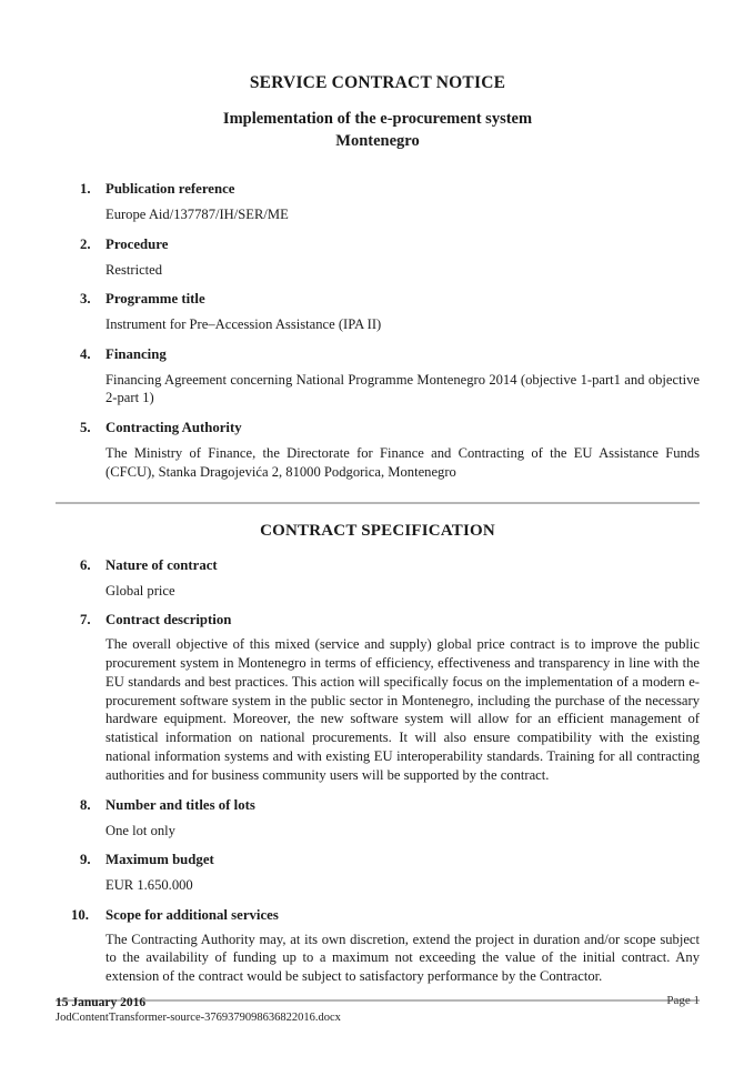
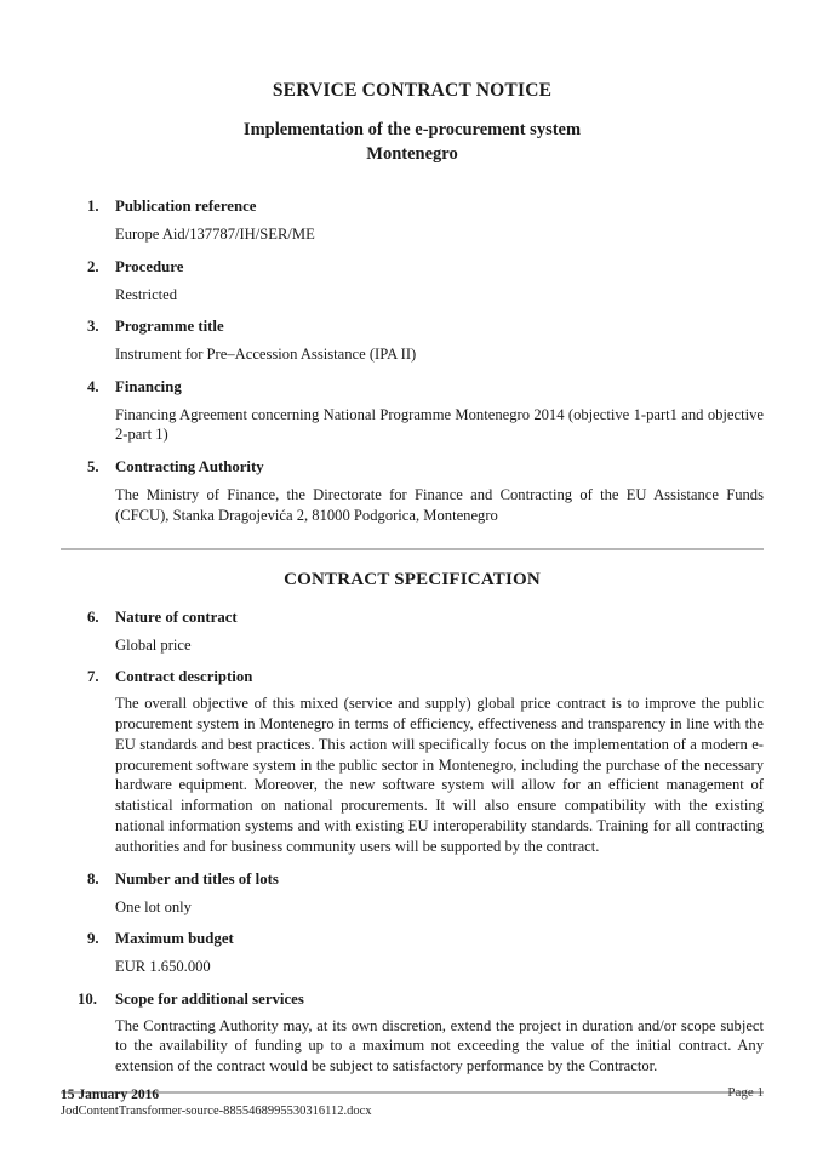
  SERVICE CONTRACT NOTICE
  Implementation of the e-procurement system
  Montenegro
  1.
  Publication reference
  Europe Aid/137787/IH/SER/ME
  2.
  Procedure
  Restricted
  3.
  Programme title
  Instrument for Pre–Accession Assistance (IPA II)
  4.
  Financing
  Financing Agreement concerning National Programme Montenegro 2014 (objective 1-part1 and objective 2-part 1)
  5.
  Contracting Authority
  The Ministry of Finance, the Directorate for Finance and Contracting of the EU Assistance Funds (CFCU), Stanka Dragojevića 2, 81000 Podgorica, Montenegro
  CONTRACT SPECIFICATION
  6.
  Nature of contract
  Global price
  7.
  Contract description
  The overall objective of this mixed (service and supply) global price contract is to improve the public procurement system in Montenegro in terms of efficiency, effectiveness and transparency in line with the EU standards and best practices. This action will specifically focus on the implementation of a modern e-procurement software system in the public sector in Montenegro, including the purchase of the necessary hardware equipment. Moreover, the new software system will allow for an efficient management of statistical information on national procurements. It will also ensure compatibility with the existing national information systems and with existing EU interoperability standards. Training for all contracting authorities and for business community users will be supported by the contract.
  8.
  Number and titles of lots
  One lot only
  9.
  Maximum budget
  EUR 1.650.000
  10.
  Scope for additional services
  The Contracting Authority may, at its own discretion, extend the project in duration and/or scope subject to the availability of funding up to a maximum not exceeding the value of the initial contract. Any extension of the contract would be subject to satisfactory performance by the Contractor.
  15 January 2016
  Page 1
- JodContentTransformer-source-3769379098636822016.docx
+ JodContentTransformer-source-8855468995530316112.docx
